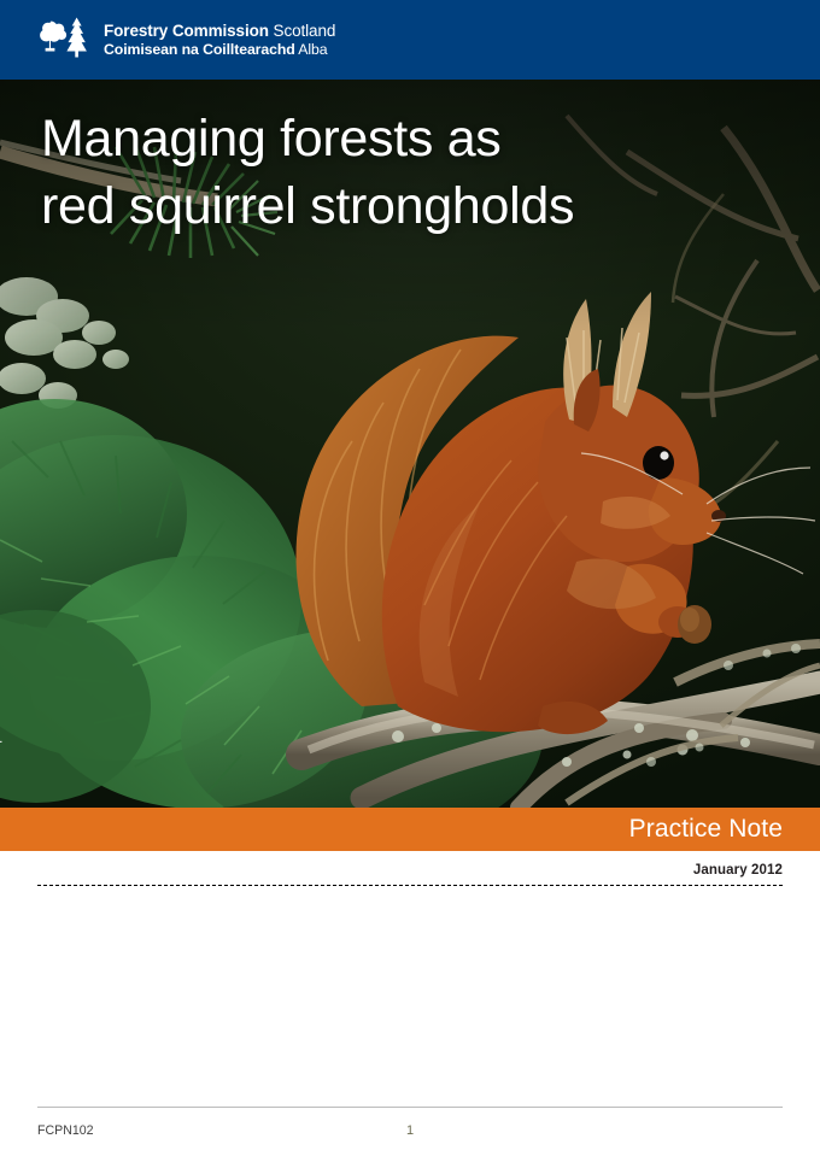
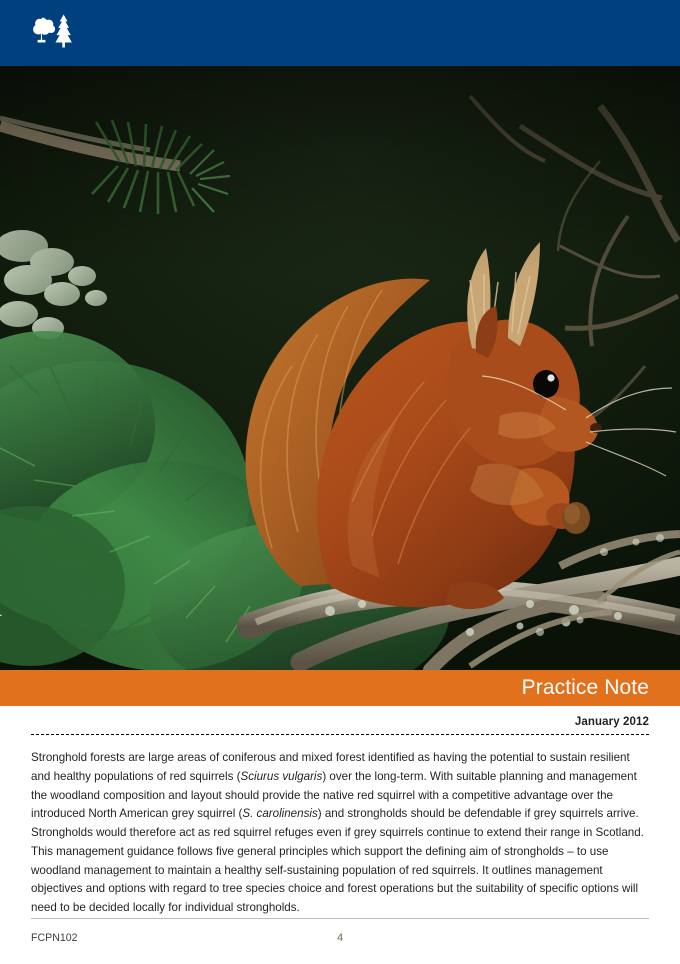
- Forestry Commission Scotland
- Coimisean na Coilltearachd Alba
- Managing forests as
- red squirrel strongholds
  Practice Note
  January 2012
+ Stronghold forests are large areas of coniferous and mixed forest identified as having the potential to sustain resilient and healthy populations of red squirrels (Sciurus vulgaris) over the long-term. With suitable planning and management the woodland composition and layout should provide the native red squirrel with a competitive advantage over the introduced North American grey squirrel (S. carolinensis) and strongholds should be defendable if grey squirrels arrive. Strongholds would therefore act as red squirrel refuges even if grey squirrels continue to extend their range in Scotland. This management guidance follows five general principles which support the defining aim of strongholds – to use woodland management to maintain a healthy self-sustaining population of red squirrels. It outlines management objectives and options with regard to tree species choice and forest operations but the suitability of specific options will need to be decided locally for individual strongholds.
  FCPN102
- 1
+ 4
